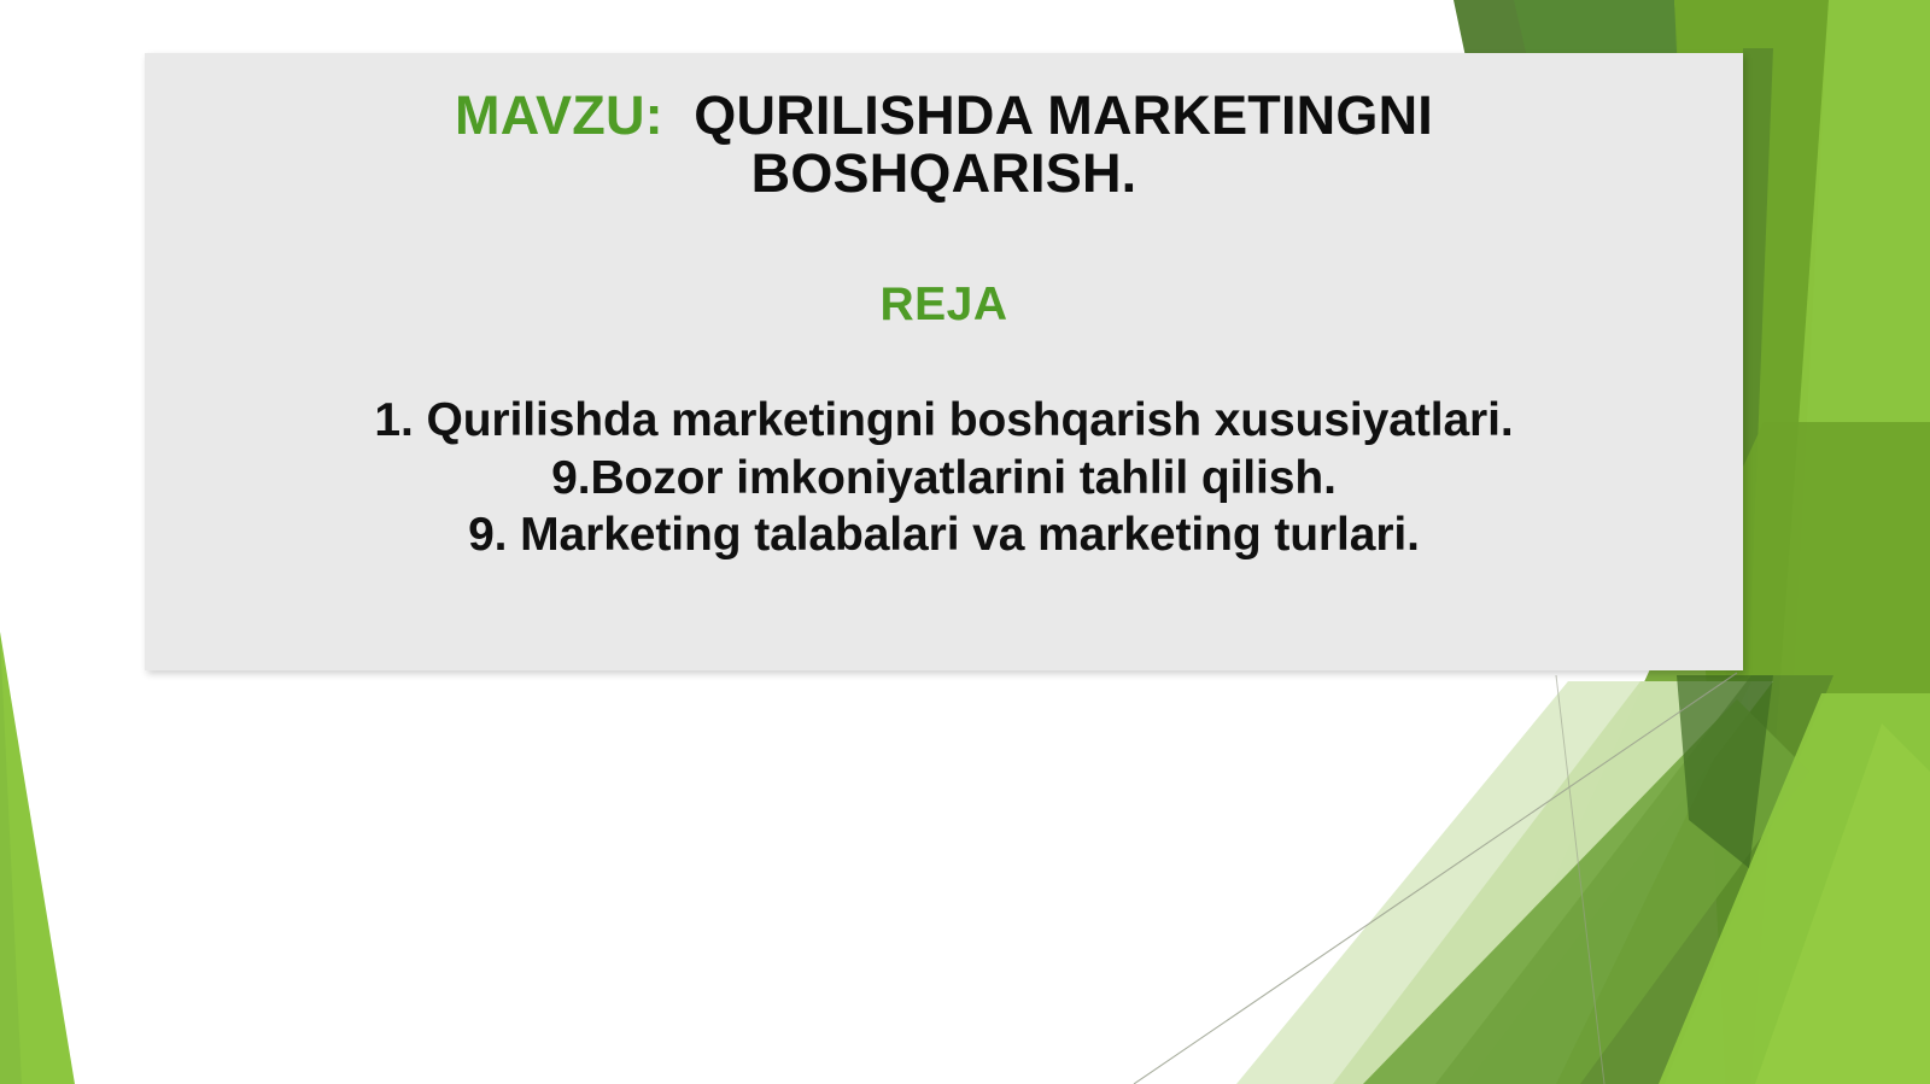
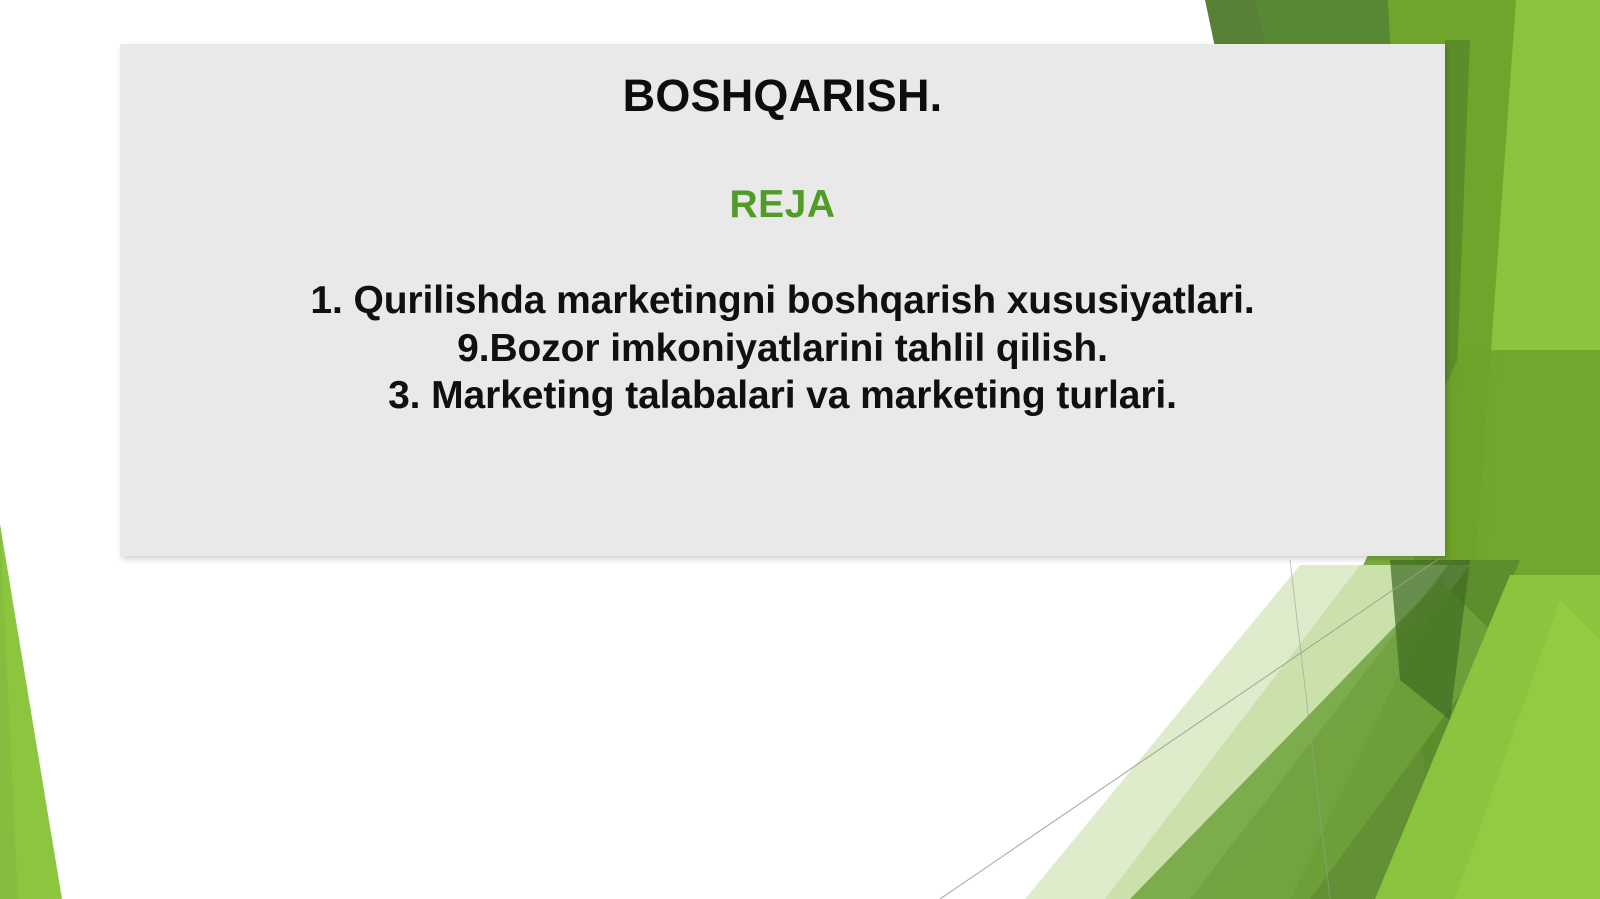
- MAVZU: QURILISHDA MARKETINGNI
  BOSHQARISH.
  REJA
  1. Qurilishda marketingni boshqarish xususiyatlari.
  9.Bozor imkoniyatlarini tahlil qilish.
- 9. Marketing talabalari va marketing turlari.
+ 3. Marketing talabalari va marketing turlari.
